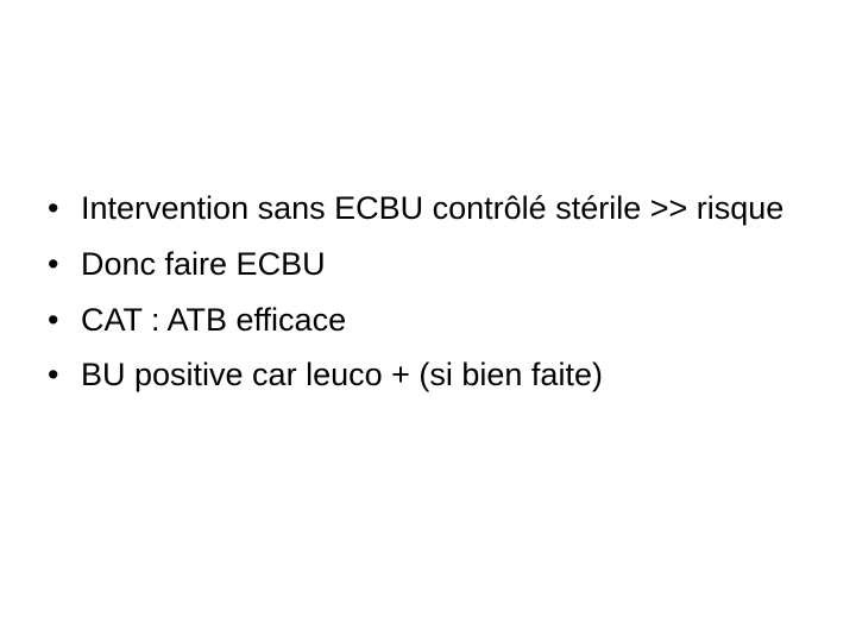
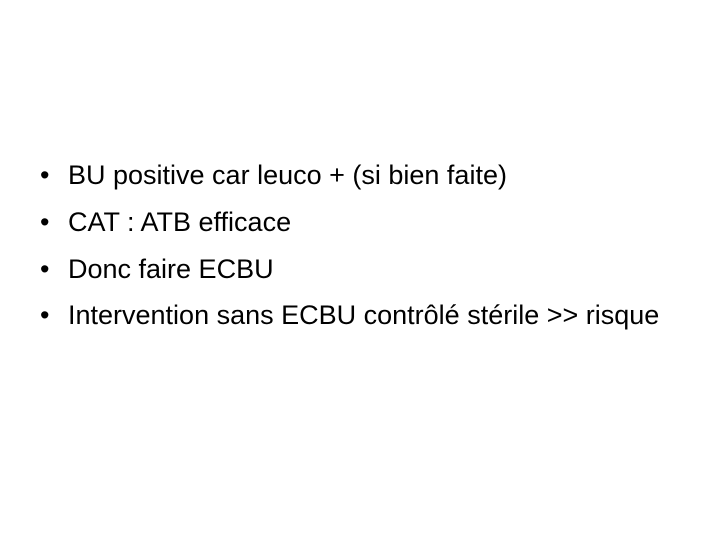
  •
- Intervention sans ECBU contrôlé stérile >> risque
+ BU positive car leuco + (si bien faite)
  •
- Donc faire ECBU
+ CAT : ATB efficace
  •
- CAT : ATB efficace
+ Donc faire ECBU
  •
- BU positive car leuco + (si bien faite)
+ Intervention sans ECBU contrôlé stérile >> risque
